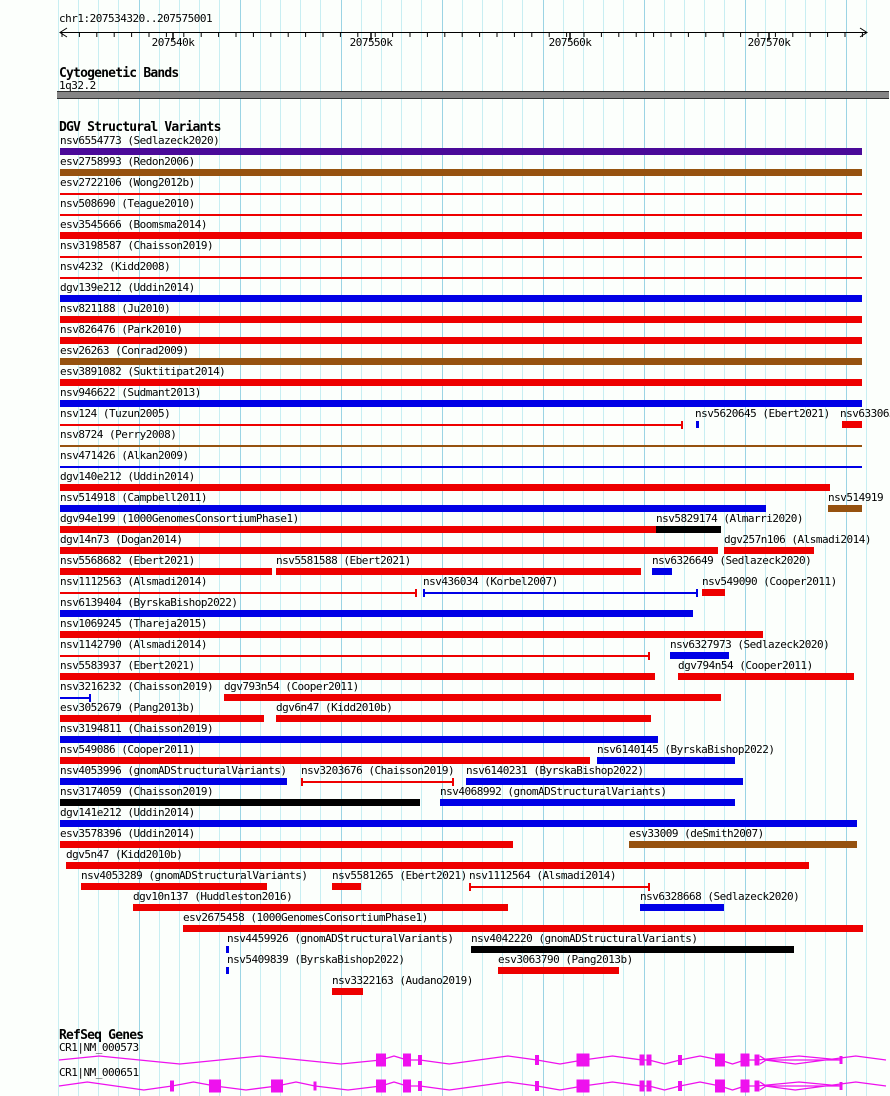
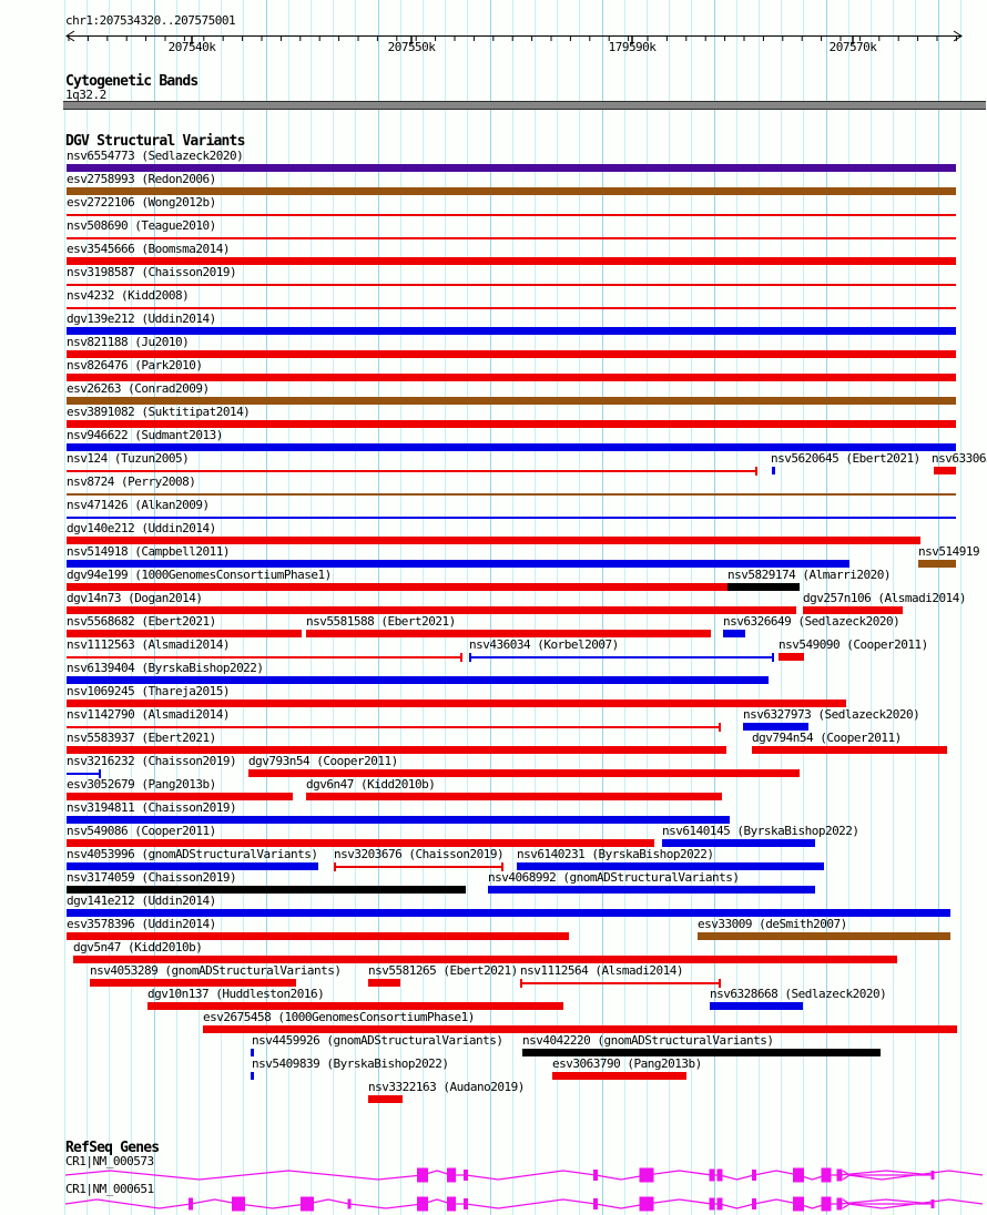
  chr1:207534320..207575001
  207540k
  207550k
- 207560k
+ 179590k
  207570k
  Cytogenetic Bands
  1q32.2
  DGV Structural Variants
  nsv6554773 (Sedlazeck2020)
  esv2758993 (Redon2006)
  esv2722106 (Wong2012b)
  nsv508690 (Teague2010)
  esv3545666 (Boomsma2014)
  nsv3198587 (Chaisson2019)
  nsv4232 (Kidd2008)
  dgv139e212 (Uddin2014)
  nsv821188 (Ju2010)
  nsv826476 (Park2010)
  esv26263 (Conrad2009)
  esv3891082 (Suktitipat2014)
  nsv946622 (Sudmant2013)
  nsv124 (Tuzun2005)
  nsv5620645 (Ebert2021)
  nsv63306
  nsv8724 (Perry2008)
  nsv471426 (Alkan2009)
  dgv140e212 (Uddin2014)
  nsv514918 (Campbell2011)
  nsv514919
  dgv94e199 (1000GenomesConsortiumPhase1)
  nsv5829174 (Almarri2020)
  dgv14n73 (Dogan2014)
  dgv257n106 (Alsmadi2014)
  nsv5568682 (Ebert2021)
  nsv5581588 (Ebert2021)
  nsv6326649 (Sedlazeck2020)
  nsv1112563 (Alsmadi2014)
  nsv436034 (Korbel2007)
  nsv549090 (Cooper2011)
  nsv6139404 (ByrskaBishop2022)
  nsv1069245 (Thareja2015)
  nsv1142790 (Alsmadi2014)
  nsv6327973 (Sedlazeck2020)
  nsv5583937 (Ebert2021)
  dgv794n54 (Cooper2011)
  nsv3216232 (Chaisson2019)
  dgv793n54 (Cooper2011)
  esv3052679 (Pang2013b)
  dgv6n47 (Kidd2010b)
  nsv3194811 (Chaisson2019)
  nsv549086 (Cooper2011)
  nsv6140145 (ByrskaBishop2022)
  nsv4053996 (gnomADStructuralVariants)
  nsv3203676 (Chaisson2019)
  nsv6140231 (ByrskaBishop2022)
  nsv3174059 (Chaisson2019)
  nsv4068992 (gnomADStructuralVariants)
  dgv141e212 (Uddin2014)
  esv3578396 (Uddin2014)
  esv33009 (deSmith2007)
  dgv5n47 (Kidd2010b)
  nsv4053289 (gnomADStructuralVariants)
  nsv5581265 (Ebert2021)
  nsv1112564 (Alsmadi2014)
  dgv10n137 (Huddleston2016)
  nsv6328668 (Sedlazeck2020)
  esv2675458 (1000GenomesConsortiumPhase1)
  nsv4459926 (gnomADStructuralVariants)
  nsv4042220 (gnomADStructuralVariants)
  nsv5409839 (ByrskaBishop2022)
  esv3063790 (Pang2013b)
  nsv3322163 (Audano2019)
  RefSeq Genes
  CR1|NM_000573
  CR1|NM_000651
